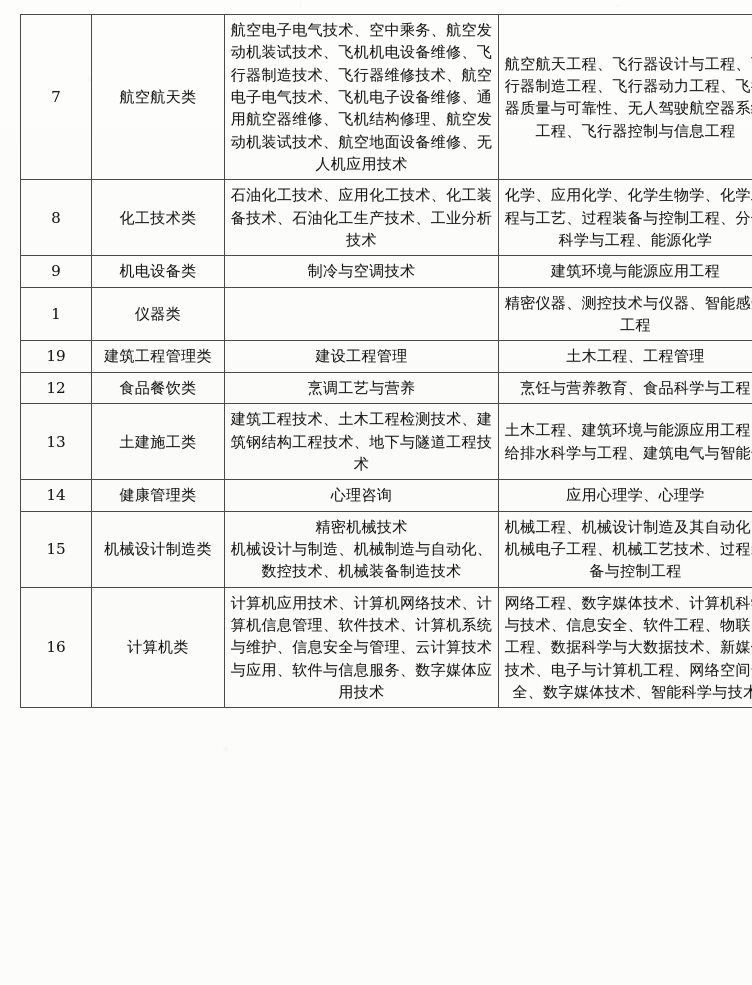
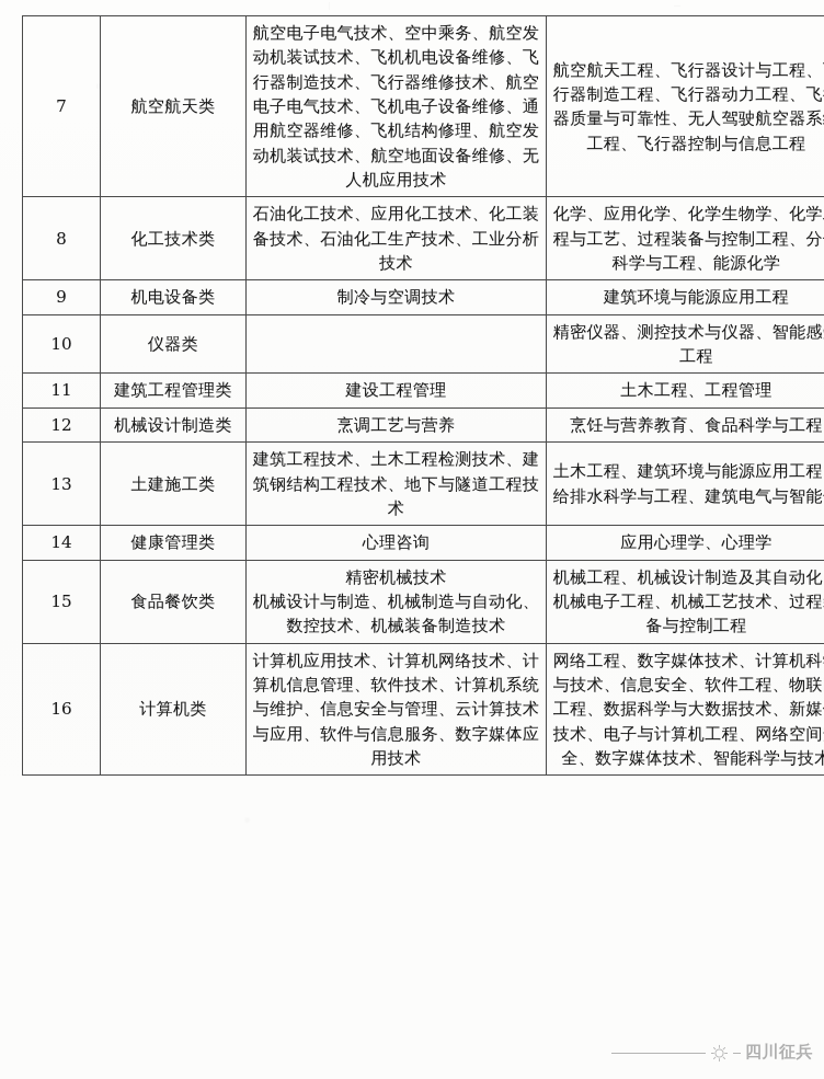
  7	航空航天类	航空电子电气技术、空中乘务、航空发动机装试技术、飞机机电设备维修、飞行器制造技术、飞行器维修技术、航空电子电气技术、飞机电子设备维修、通用航空器维修、飞机结构修理、航空发动机装试技术、航空地面设备维修、无人机应用技术	航空航天工程、飞行器设计与工程、行器制造工程、飞行器动力工程、飞器质量与可靠性、无人驾驶航空器系工程、飞行器控制与信息工程
  8	化工技术类	石油化工技术、应用化工技术、化工装备技术、石油化工生产技术、工业分析技术	化学、应用化学、化学生物学、化学程与工艺、过程装备与控制工程、分科学与工程、能源化学
  9	机电设备类	制冷与空调技术	建筑环境与能源应用工程
- 1	仪器类		精密仪器、测控技术与仪器、智能感工程
+ 10	仪器类		精密仪器、测控技术与仪器、智能感工程
- 19	建筑工程管理类	建设工程管理	土木工程、工程管理
+ 11	建筑工程管理类	建设工程管理	土木工程、工程管理
- 12	食品餐饮类	烹调工艺与营养	烹饪与营养教育、食品科学与工程
+ 12	机械设计制造类	烹调工艺与营养	烹饪与营养教育、食品科学与工程
  13	土建施工类	建筑工程技术、土木工程检测技术、建筑钢结构工程技术、地下与隧道工程技术	土木工程、建筑环境与能源应用工程给排水科学与工程、建筑电气与智能
  14	健康管理类	心理咨询	应用心理学、心理学
- 15	机械设计制造类	精密机械技术 机械设计与制造、机械制造与自动化、数控技术、机械装备制造技术	机械工程、机械设计制造及其自动化机械电子工程、机械工艺技术、过程备与控制工程
+ 15	食品餐饮类	精密机械技术 机械设计与制造、机械制造与自动化、数控技术、机械装备制造技术	机械工程、机械设计制造及其自动化机械电子工程、机械工艺技术、过程备与控制工程
  16	计算机类	计算机应用技术、计算机网络技术、计算机信息管理、软件技术、计算机系统与维护、信息安全与管理、云计算技术与应用、软件与信息服务、数字媒体应用技术	网络工程、数字媒体技术、计算机科与技术、信息安全、软件工程、物联工程、数据科学与大数据技术、新媒技术、电子与计算机工程、网络空间全、数字媒体技术、智能科学与技术
+ 四川征兵
